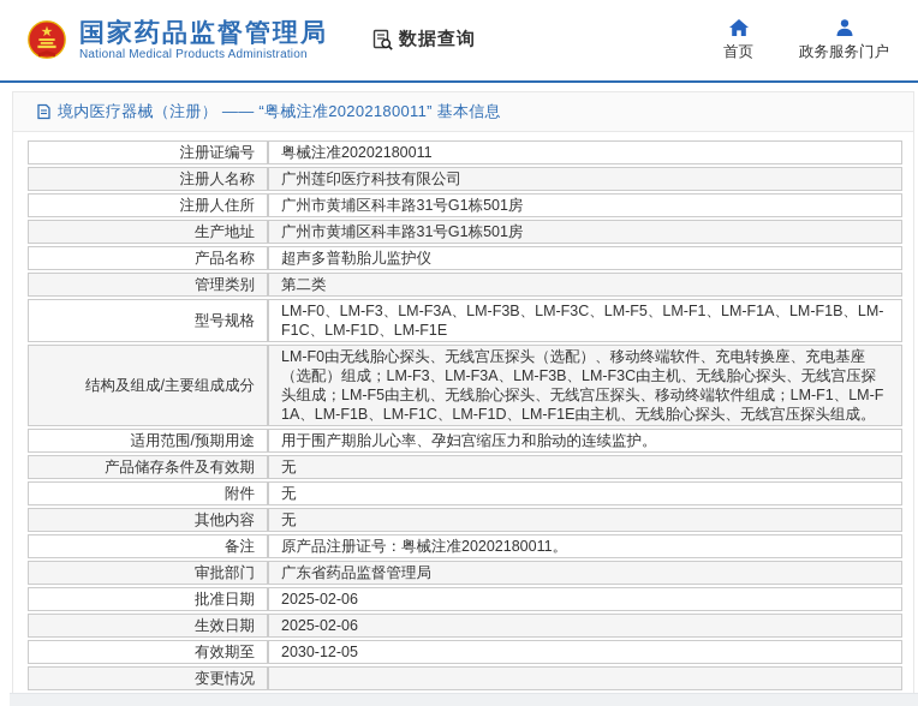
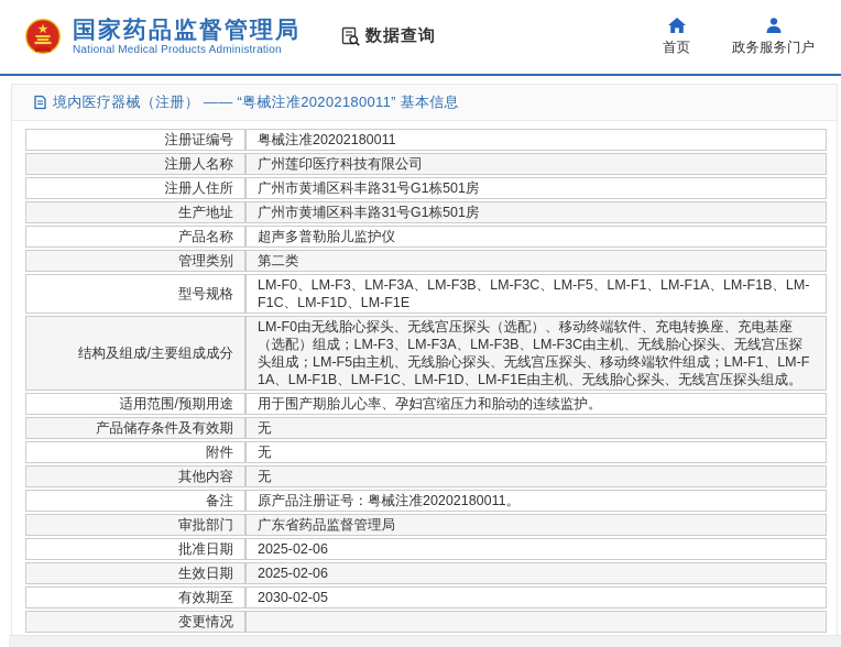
  国家药品监督管理局
  National Medical Products Administration
  数据查询
  首页
  政务服务门户
  境内医疗器械（注册） —— “粤械注准20202180011” 基本信息
  注册证编号	粤械注准20202180011
  注册人名称	广州莲印医疗科技有限公司
  注册人住所	广州市黄埔区科丰路31号G1栋501房
  生产地址	广州市黄埔区科丰路31号G1栋501房
  产品名称	超声多普勒胎儿监护仪
  管理类别	第二类
  型号规格	LM-F0、LM-F3、LM-F3A、LM-F3B、LM-F3C、LM-F5、LM-F1、LM-F1A、LM-F1B、LM-F1C、LM-F1D、LM-F1E
  结构及组成/主要组成成分	LM-F0由无线胎心探头、无线宫压探头（选配）、移动终端软件、充电转换座、充电基座（选配）组成；LM-F3、LM-F3A、LM-F3B、LM-F3C由主机、无线胎心探头、无线宫压探头组成；LM-F5由主机、无线胎心探头、无线宫压探头、移动终端软件组成；LM-F1、LM-F1A、LM-F1B、LM-F1C、LM-F1D、LM-F1E由主机、无线胎心探头、无线宫压探头组成。
  适用范围/预期用途	用于围产期胎儿心率、孕妇宫缩压力和胎动的连续监护。
  产品储存条件及有效期	无
  附件	无
  其他内容	无
  备注	原产品注册证号：粤械注准20202180011。
  审批部门	广东省药品监督管理局
  批准日期	2025-02-06
  生效日期	2025-02-06
- 有效期至	2030-12-05
+ 有效期至	2030-02-05
  变更情况
